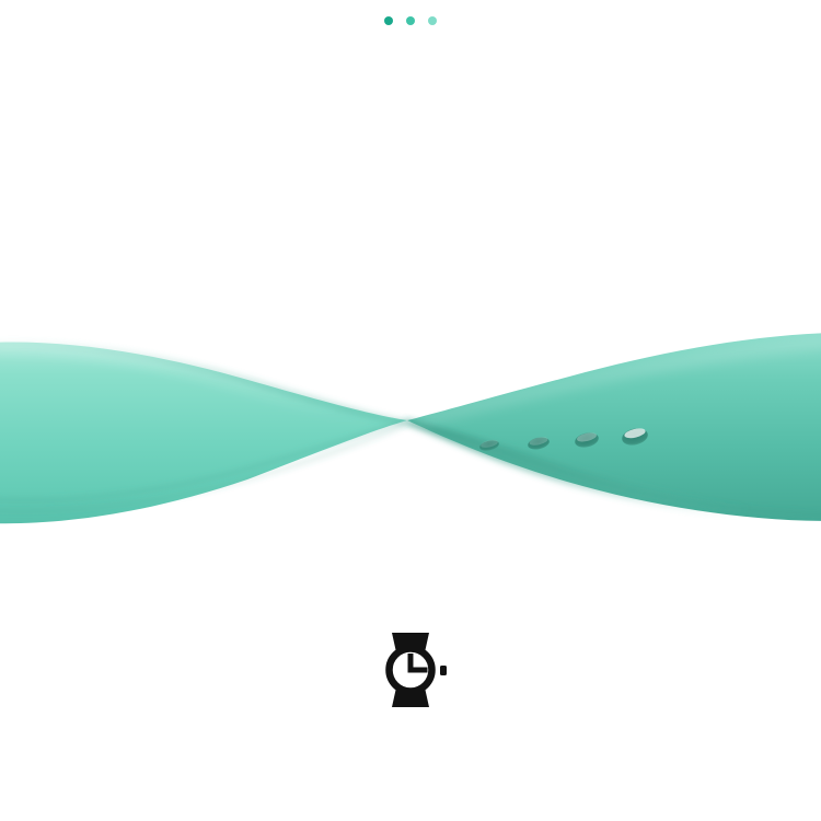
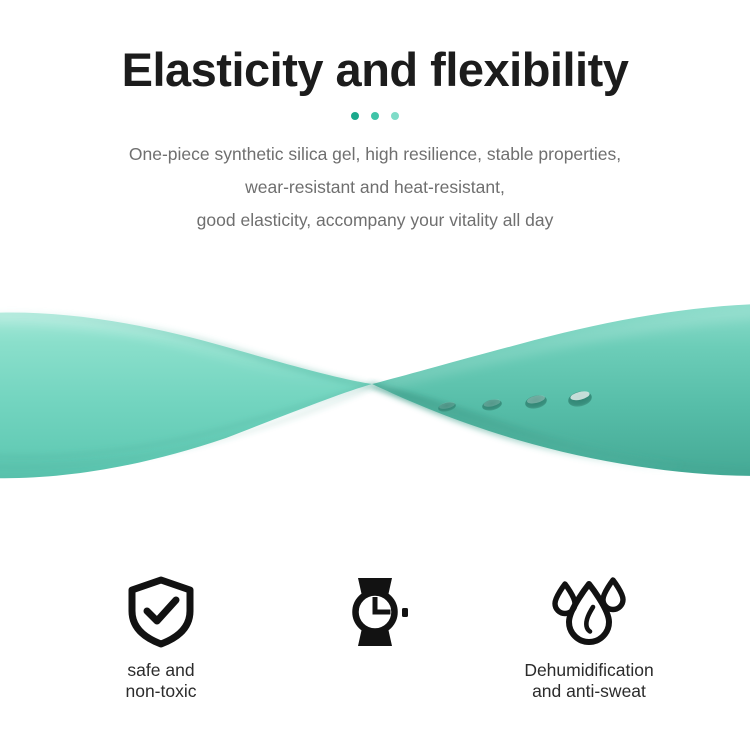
+ Elasticity and flexibility
+ One-piece synthetic silica gel, high resilience, stable properties,
+ wear-resistant and heat-resistant,
+ good elasticity, accompany your vitality all day
+ safe and
+ non-toxic
+ Dehumidification
+ and anti-sweat
